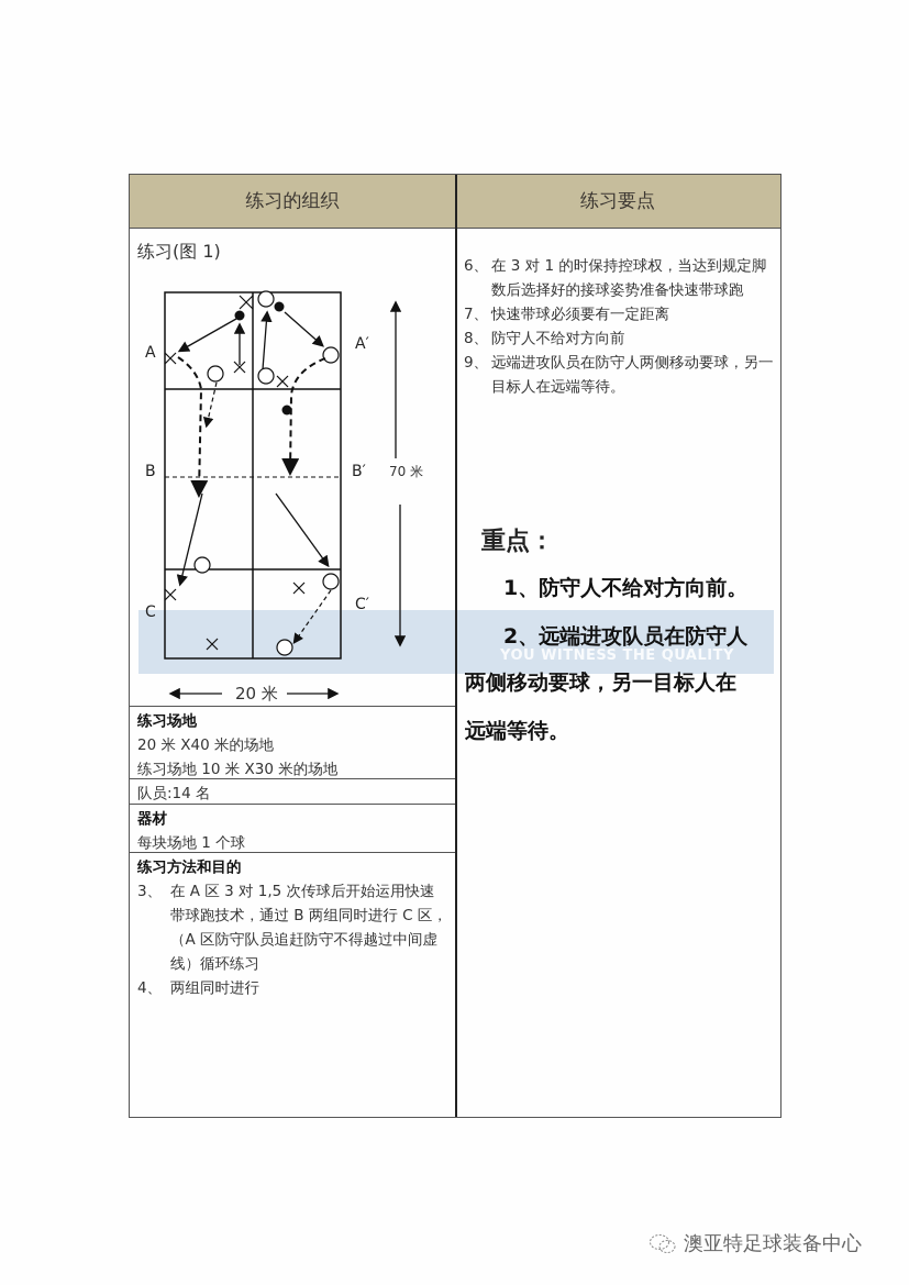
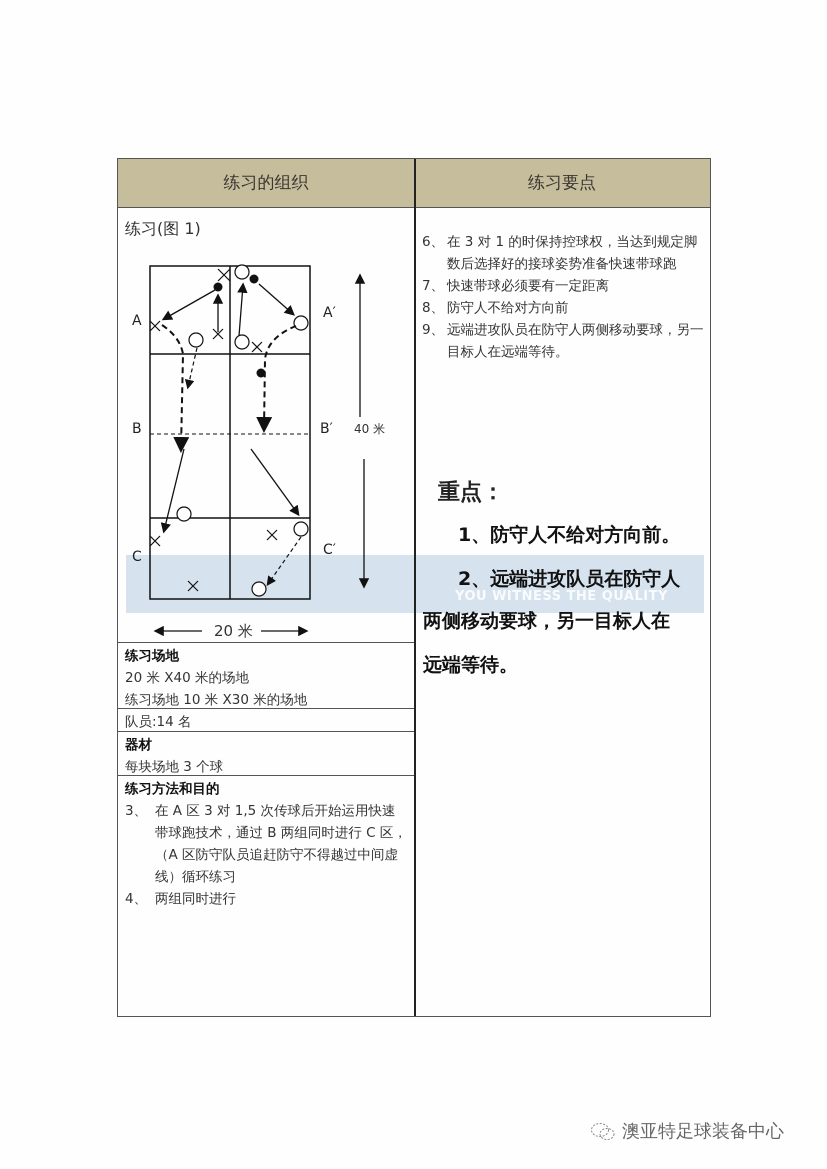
  练习的组织
  练习要点
  练习(图 1)
  A
  B
  C
  A′
  B′
  C′
- 70 米
+ 40 米
  20 米
  练习场地
  20 米 X40 米的场地
  练习场地 10 米 X30 米的场地
  队员:14 名
  器材
- 每块场地 1 个球
+ 每块场地 3 个球
  练习方法和目的
  3、
  在 A 区 3 对 1,5 次传球后开始运用快速带球跑技术，通过 B 两组同时进行 C 区，（A 区防守队员追赶防守不得越过中间虚线）循环练习
  4、
  两组同时进行
  6、
  在 3 对 1 的时保持控球权，当达到规定脚数后选择好的接球姿势准备快速带球跑
  7、
  快速带球必须要有一定距离
  8、
  防守人不给对方向前
  9、
  远端进攻队员在防守人两侧移动要球，另一目标人在远端等待。
  重点：
  1、防守人不给对方向前。
  2、远端进攻队员在防守人
  两侧移动要球，另一目标人在
  远端等待。
  YOU WITNESS THE QUALITY
  澳亚特足球装备中心
